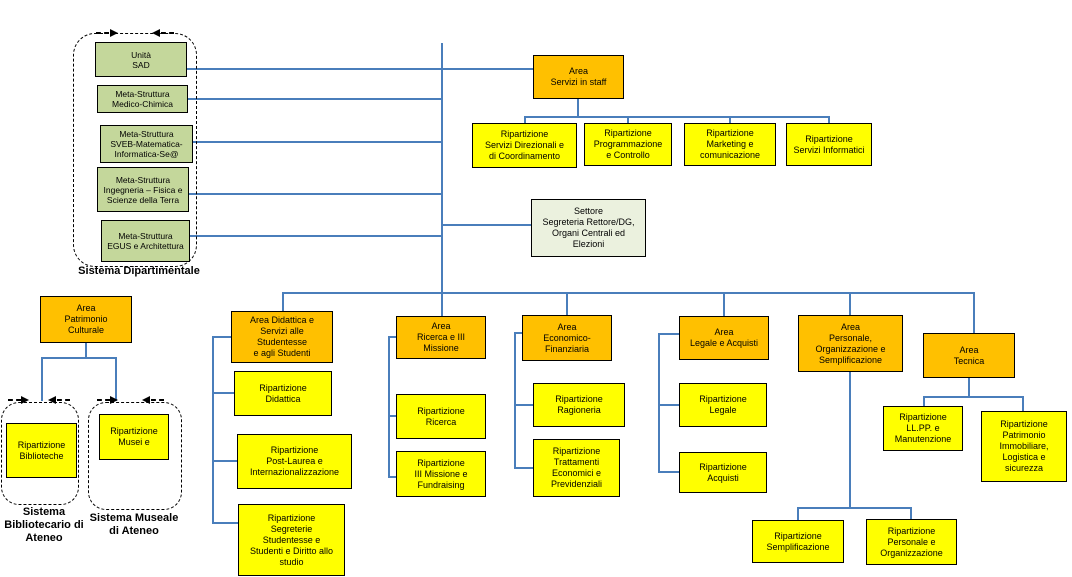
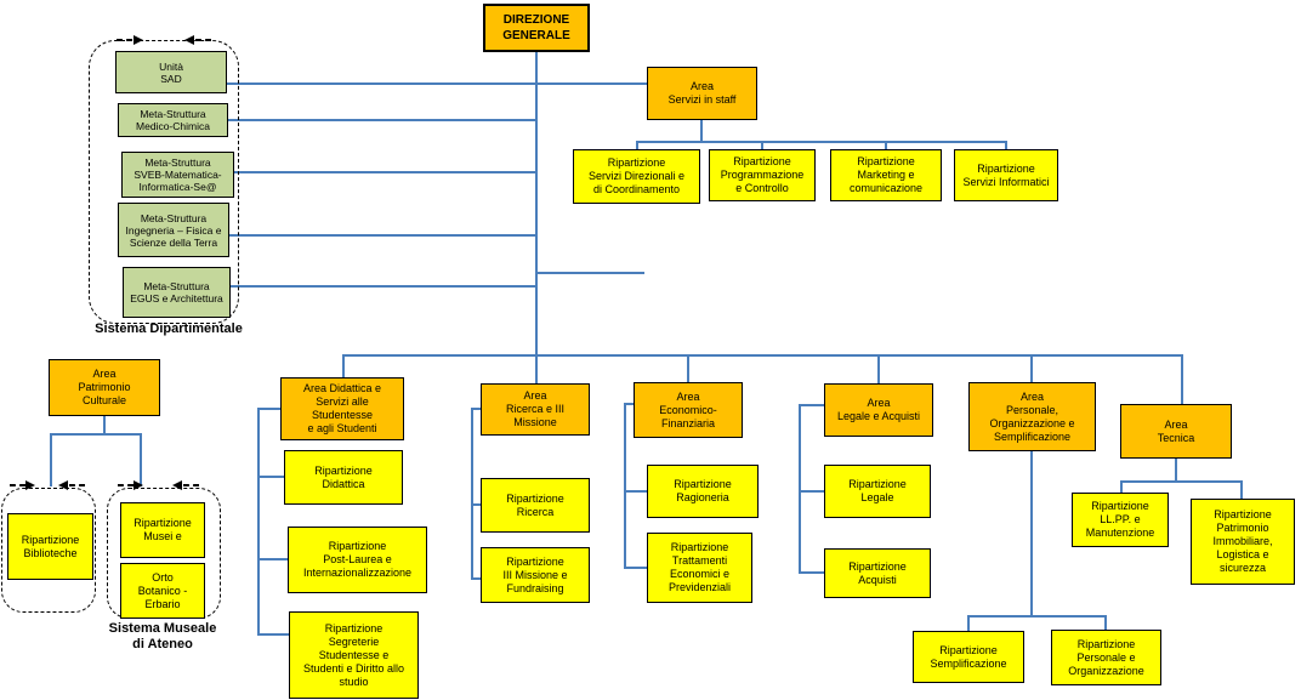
+ DIREZIONE
+ GENERALE
  Unità
  SAD
  Meta-Struttura
  Medico-Chimica
  Meta-Struttura
  SVEB-Matematica-
  Informatica-Se@
  Meta-Struttura
  Ingegneria – Fisica e
  Scienze della Terra
  Meta-Struttura
  EGUS e Architettura
  Sistema Dipartimentale
  Area
  Servizi in staff
  Ripartizione
  Servizi Direzionali e
  di Coordinamento
  Ripartizione
  Programmazione
  e Controllo
  Ripartizione
  Marketing e
  comunicazione
  Ripartizione
  Servizi Informatici
- Settore
- Segreteria Rettore/DG,
- Organi Centrali ed
- Elezioni
  Area
  Patrimonio
  Culturale
  Ripartizione
  Biblioteche
- Sistema
- Bibliotecario di
- Ateneo
  Ripartizione
  Musei e
+ Orto
+ Botanico -
+ Erbario
  Sistema Museale
  di Ateneo
  Area Didattica e
  Servizi alle
  Studentesse
  e agli Studenti
  Ripartizione
  Didattica
  Ripartizione
  Post-Laurea e
  Internazionalizzazione
  Ripartizione
  Segreterie
  Studentesse e
  Studenti e Diritto allo
  studio
  Area
  Ricerca e III
  Missione
  Ripartizione
  Ricerca
  Ripartizione
  III Missione e
  Fundraising
  Area
  Economico-
  Finanziaria
  Ripartizione
  Ragioneria
  Ripartizione
  Trattamenti
  Economici e
  Previdenziali
  Area
  Legale e Acquisti
  Ripartizione
  Legale
  Ripartizione
  Acquisti
  Area
  Personale,
  Organizzazione e
  Semplificazione
  Ripartizione
  Semplificazione
  Ripartizione
  Personale e
  Organizzazione
  Area
  Tecnica
  Ripartizione
  LL.PP. e
  Manutenzione
  Ripartizione
  Patrimonio
  Immobiliare,
  Logistica e
  sicurezza
